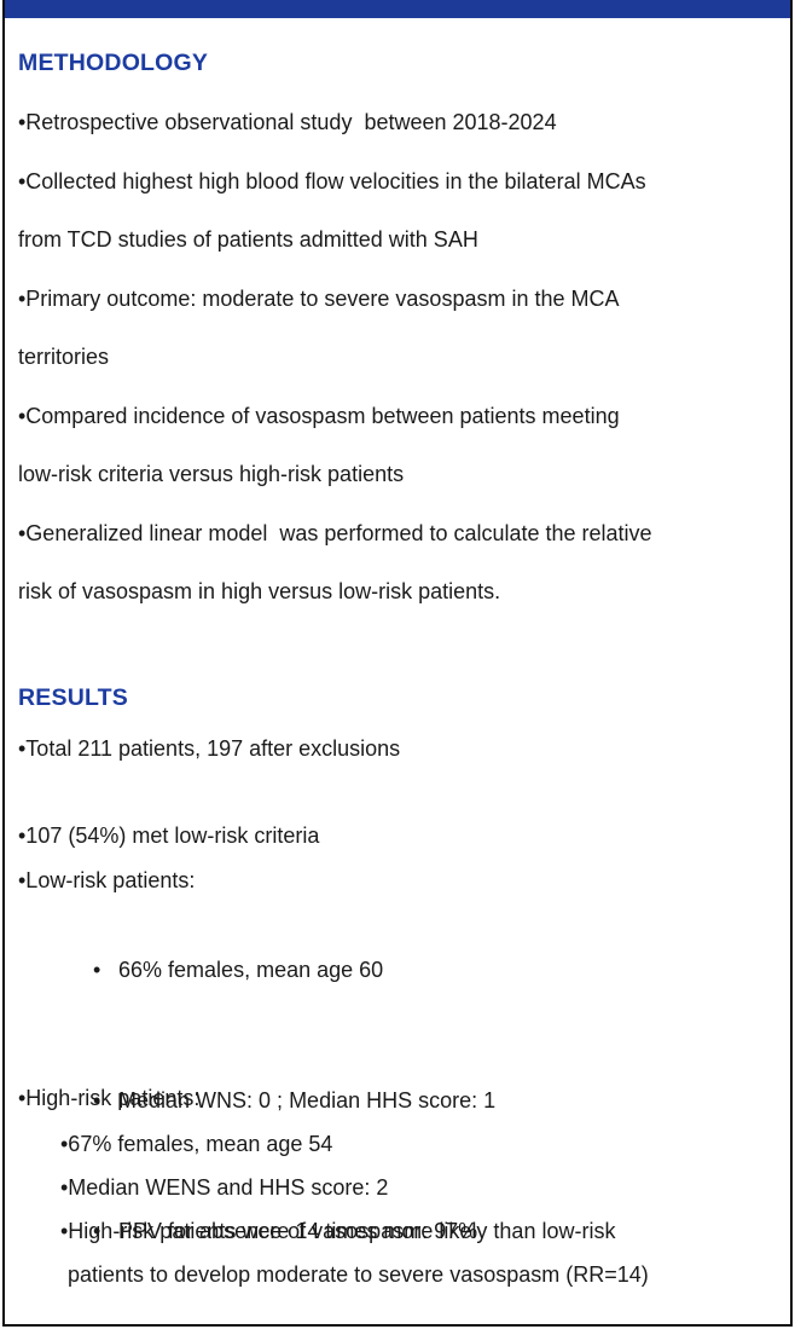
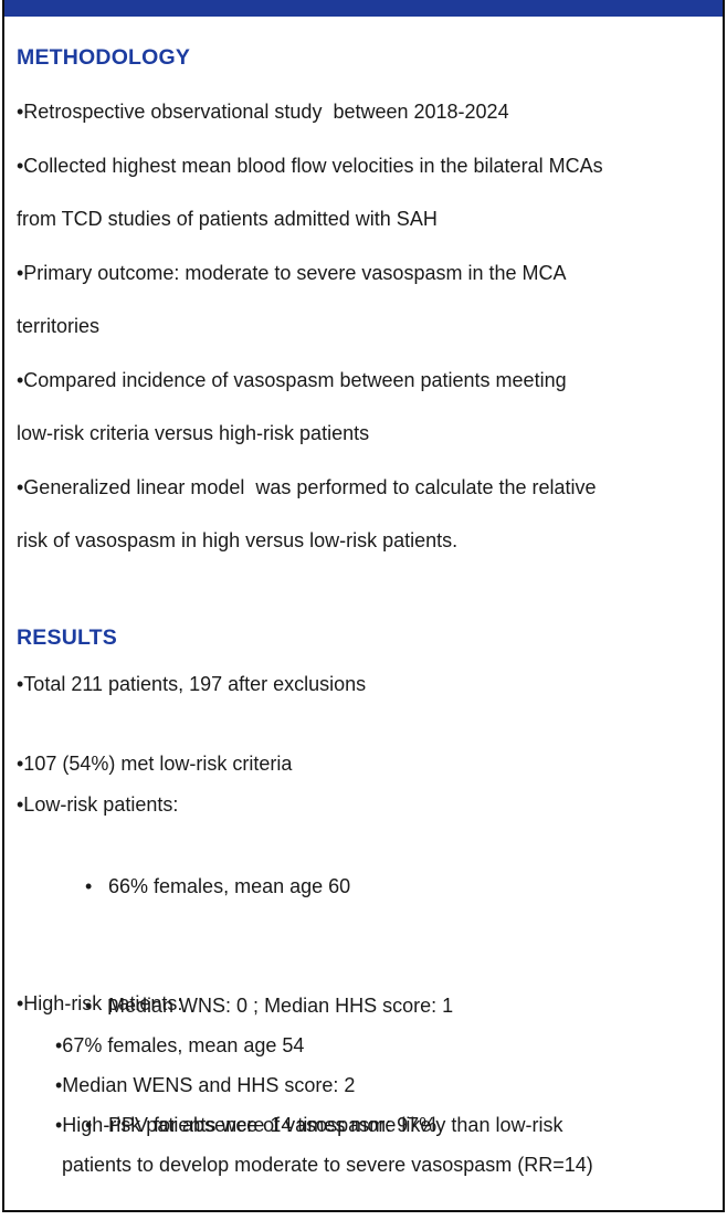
  METHODOLOGY
  •Retrospective observational study between 2018-2024
- •Collected highest high blood flow velocities in the bilateral MCAs
+ •Collected highest mean blood flow velocities in the bilateral MCAs
  from TCD studies of patients admitted with SAH
  •Primary outcome: moderate to severe vasospasm in the MCA
  territories
  •Compared incidence of vasospasm between patients meeting
  low-risk criteria versus high-risk patients
  •Generalized linear model was performed to calculate the relative
  risk of vasospasm in high versus low-risk patients.
  RESULTS
  •Total 211 patients, 197 after exclusions
  •107 (54%) met low-risk criteria
  •Low-risk patients:
  • 66% females, mean age 60
  • Median WNS: 0 ; Median HHS score: 1
  • PPV for absence of vasospasm: 97%
  •High-risk patients:
  •67% females, mean age 54
  •Median WENS and HHS score: 2
  •High-risk patients were 14 times more likely than low-risk
  patients to develop moderate to severe vasospasm (RR=14)
